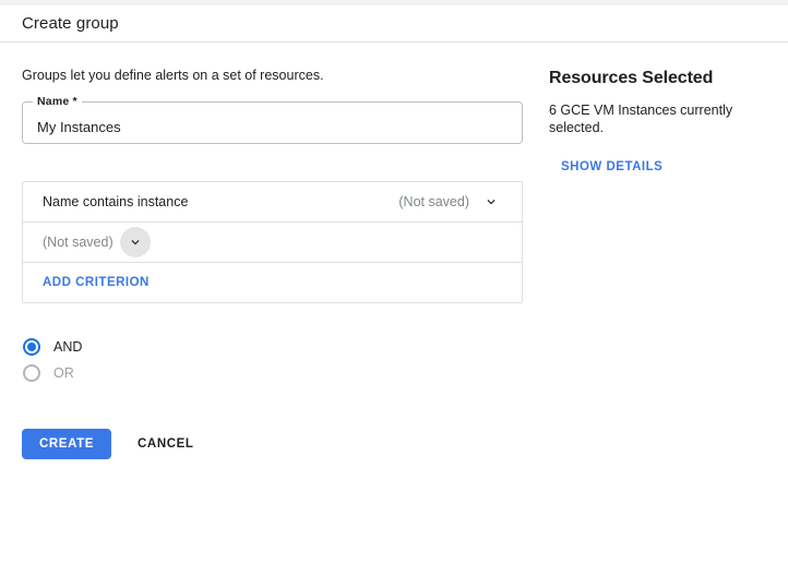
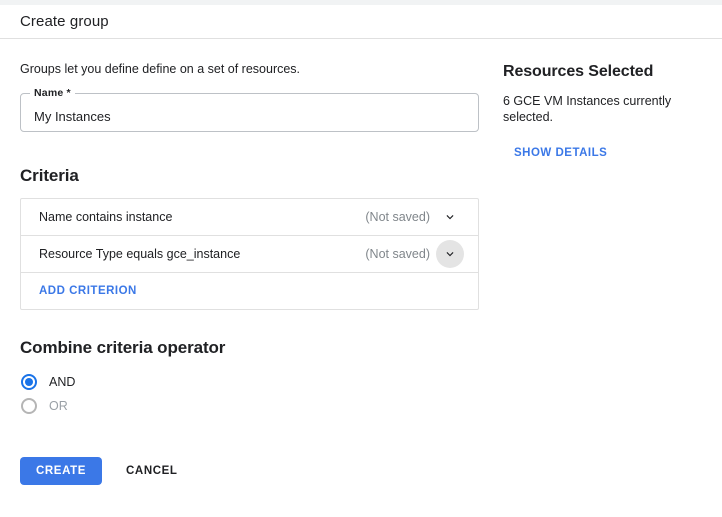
  Create group
- Groups let you define alerts on a set of resources.
+ Groups let you define define on a set of resources.
  Name *
  My Instances
+ Criteria
  Name contains instance
  (Not saved)
+ Resource Type equals gce_instance
  (Not saved)
  ADD CRITERION
+ Combine criteria operator
  AND
  OR
  CREATE
  CANCEL
  Resources Selected
  6 GCE VM Instances currently selected.
  SHOW DETAILS
